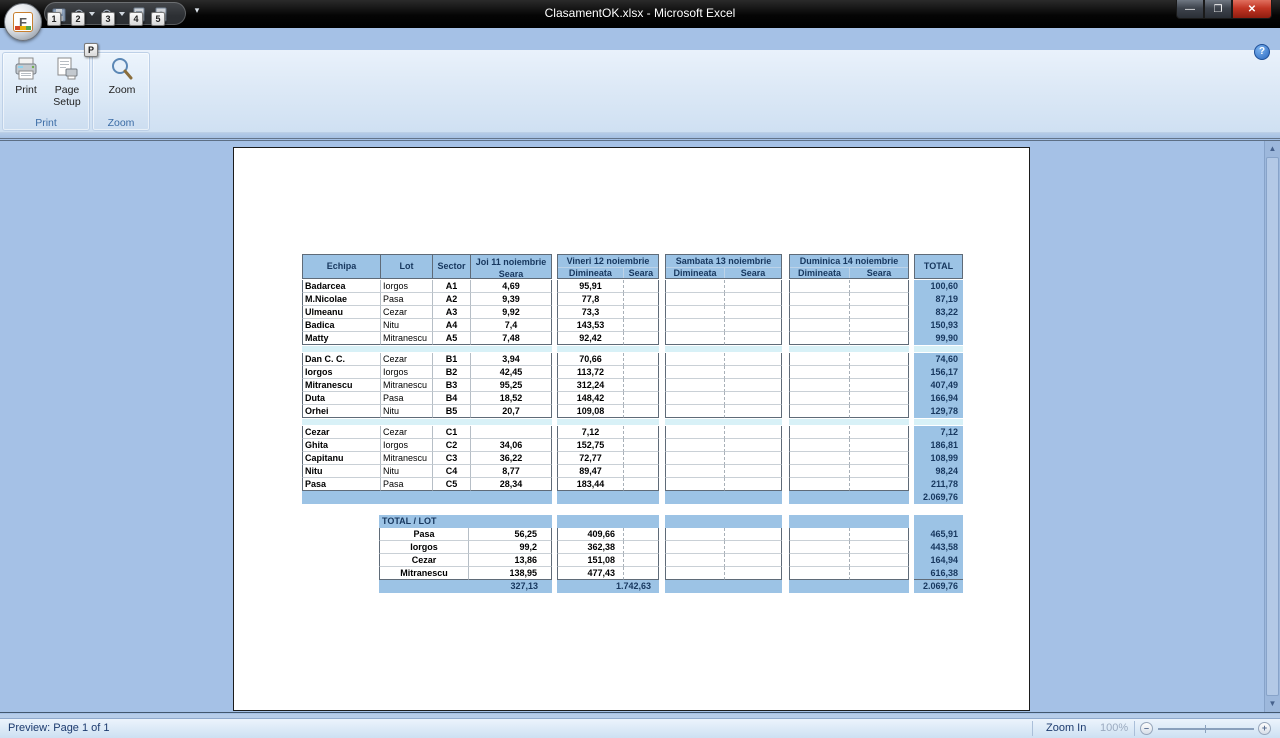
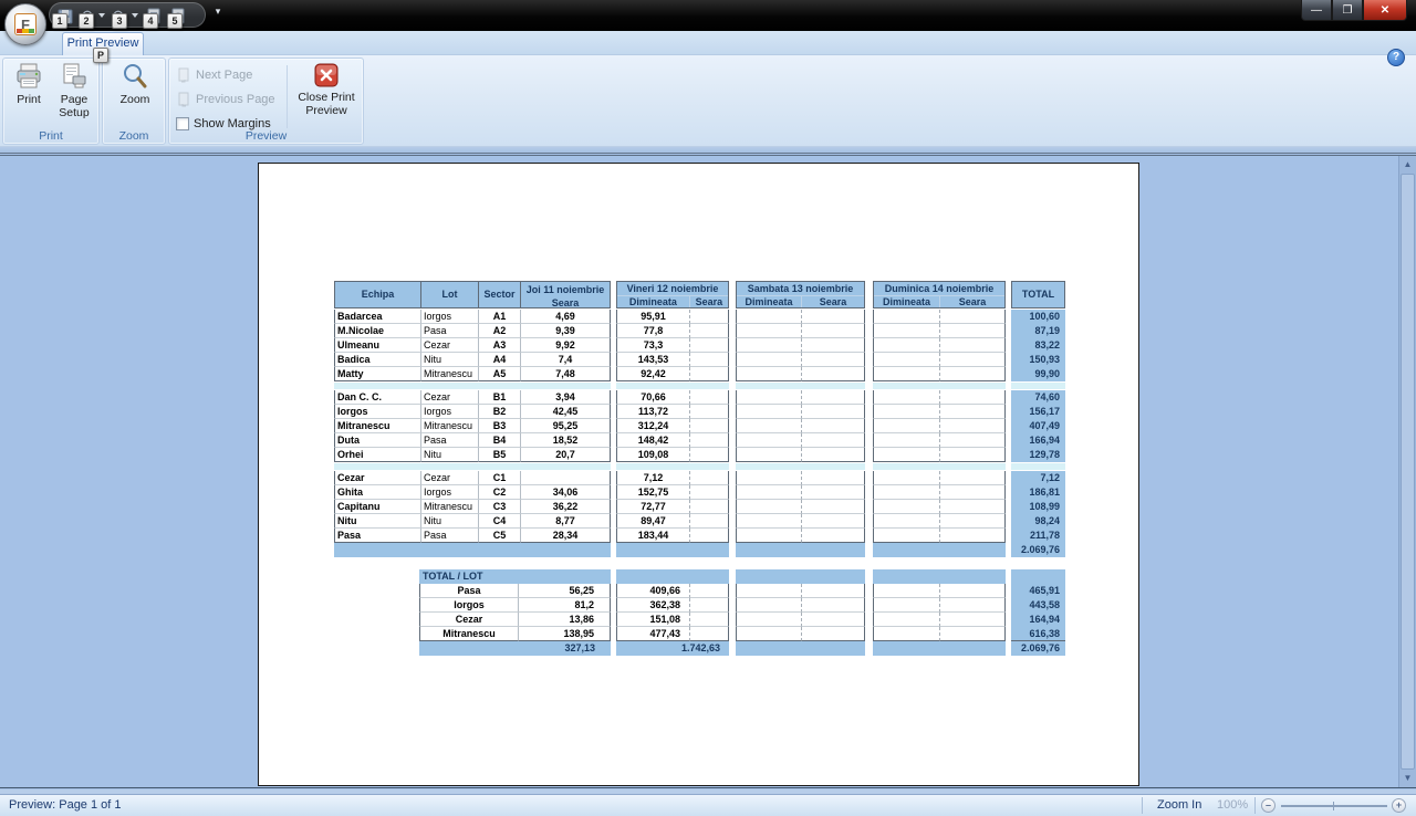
- ClasamentOK.xlsx - Microsoft Excel
  —
  ❐
  ✕
  ▾
  1
  2
  3
  4
  5
  F
+ Print Preview
  P
  Print
  Page Setup
  Print
  Zoom
  Zoom
+ Next Page
+ Previous Page
+ Show Margins
+ Close Print Preview
+ Preview
  ?
  Echipa
  Lot
  Sector
  Joi 11 noiembrie
  Seara
  Vineri 12 noiembrie
  Dimineata
  Seara
  Sambata 13 noiembrie
  Dimineata
  Seara
  Duminica 14 noiembrie
  Dimineata
  Seara
  TOTAL
  Badarcea
  Iorgos
  A1
  4,69
  95,91
  100,60
  M.Nicolae
  Pasa
  A2
  9,39
  77,8
  87,19
  Ulmeanu
  Cezar
  A3
  9,92
  73,3
  83,22
  Badica
  Nitu
  A4
  7,4
  143,53
  150,93
  Matty
  Mitranescu
  A5
  7,48
  92,42
  99,90
  Dan C. C.
  Cezar
  B1
  3,94
  70,66
  74,60
  Iorgos
  Iorgos
  B2
  42,45
  113,72
  156,17
  Mitranescu
  Mitranescu
  B3
  95,25
  312,24
  407,49
  Duta
  Pasa
  B4
  18,52
  148,42
  166,94
  Orhei
  Nitu
  B5
  20,7
  109,08
  129,78
  Cezar
  Cezar
  C1
  7,12
  7,12
  Ghita
  Iorgos
  C2
  34,06
  152,75
  186,81
  Capitanu
  Mitranescu
  C3
  36,22
  72,77
  108,99
  Nitu
  Nitu
  C4
  8,77
  89,47
  98,24
  Pasa
  Pasa
  C5
  28,34
  183,44
  211,78
  2.069,76
  TOTAL / LOT
  Pasa
  56,25
  409,66
  465,91
  Iorgos
- 99,2
+ 81,2
  362,38
  443,58
  Cezar
  13,86
  151,08
  164,94
  Mitranescu
  138,95
  477,43
  616,38
  327,13
  1.742,63
  2.069,76
  ▲
  ▼
  Preview: Page 1 of 1
  Zoom In
  100%
  –
  +
